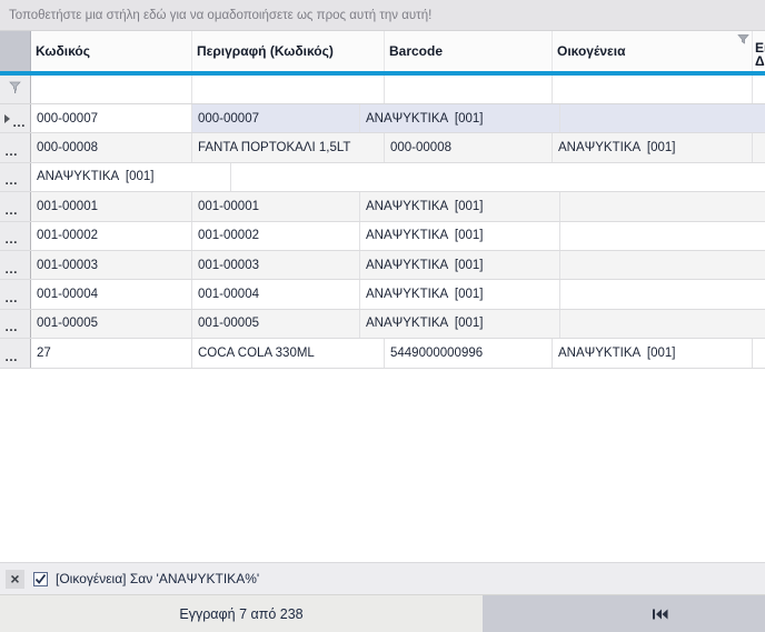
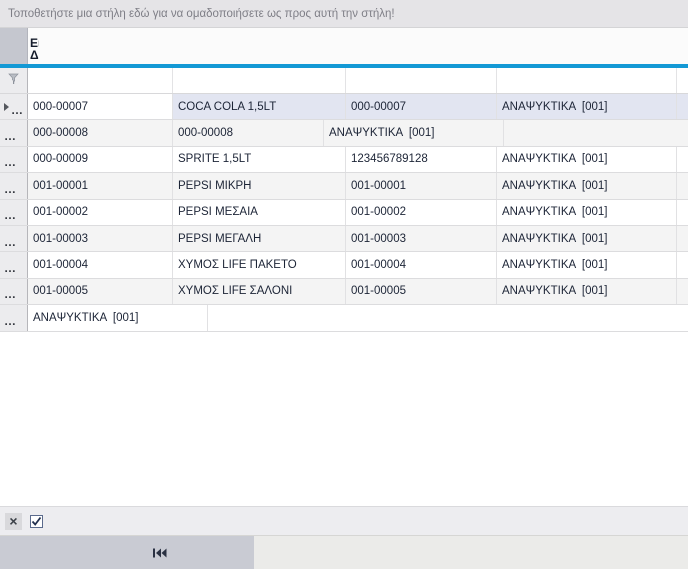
- Τοποθετήστε μια στήλη εδώ για να ομαδοποιήσετε ως προς αυτή την αυτή!
+ Τοποθετήστε μια στήλη εδώ για να ομαδοποιήσετε ως προς αυτή την στήλη!
- Κωδικός
- Περιγραφή (Κωδικός)
- Barcode
- Οικογένεια
  Δ
  …
  000-00007
+ COCA COLA 1,5LT
  000-00007
  ΑΝΑΨΥΚΤΙΚΑ [001]
  …
  000-00008
- FANTA ΠΟΡΤΟΚΑΛΙ 1,5LT
  000-00008
  ΑΝΑΨΥΚΤΙΚΑ [001]
  …
+ 000-00009
+ SPRITE 1,5LT
+ 123456789128
  ΑΝΑΨΥΚΤΙΚΑ [001]
  …
  001-00001
+ PEPSI ΜΙΚΡΗ
  001-00001
  ΑΝΑΨΥΚΤΙΚΑ [001]
  …
  001-00002
+ PEPSI ΜΕΣΑΙΑ
  001-00002
  ΑΝΑΨΥΚΤΙΚΑ [001]
  …
  001-00003
+ PEPSI ΜΕΓΑΛΗ
  001-00003
  ΑΝΑΨΥΚΤΙΚΑ [001]
  …
  001-00004
+ ΧΥΜΟΣ LIFE ΠΑΚΕΤΟ
  001-00004
  ΑΝΑΨΥΚΤΙΚΑ [001]
  …
  001-00005
+ ΧΥΜΟΣ LIFE ΣΑΛΟΝΙ
  001-00005
  ΑΝΑΨΥΚΤΙΚΑ [001]
  …
- 27
- COCA COLA 330ML
- 5449000000996
  ΑΝΑΨΥΚΤΙΚΑ [001]
  ×
- [Οικογένεια] Σαν 'ΑΝΑΨΥΚΤΙΚΑ%'
- Εγγραφή 7 από 238
